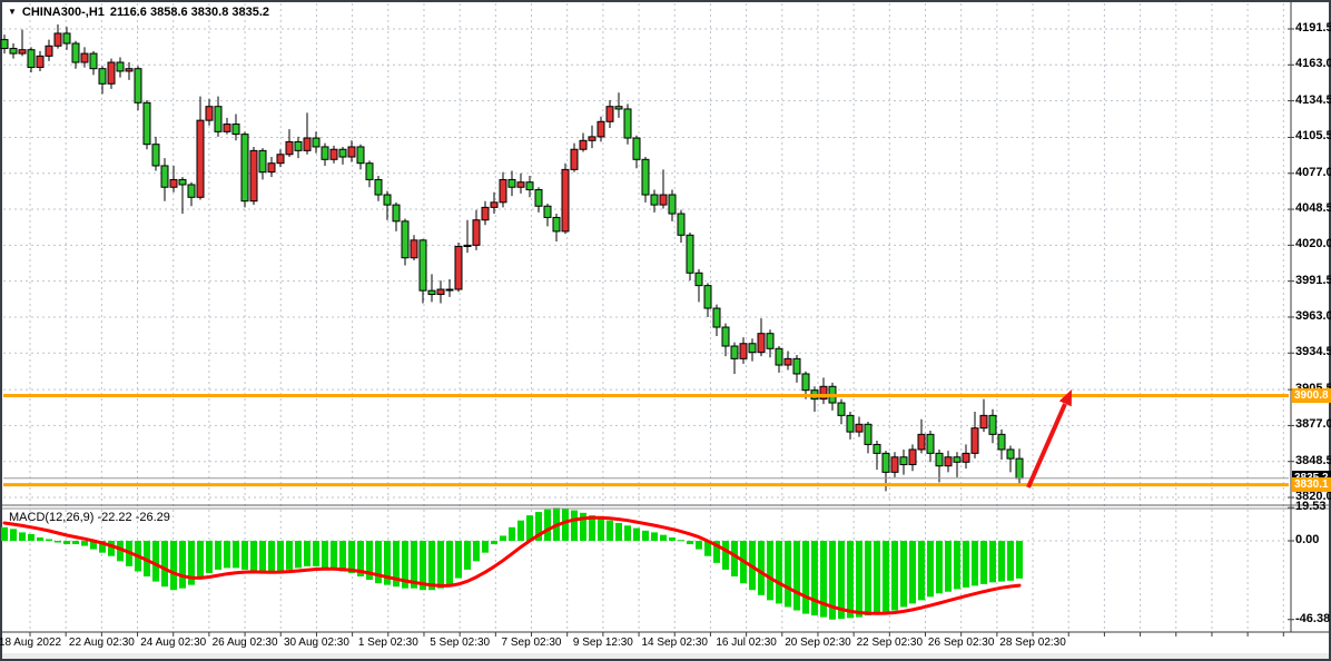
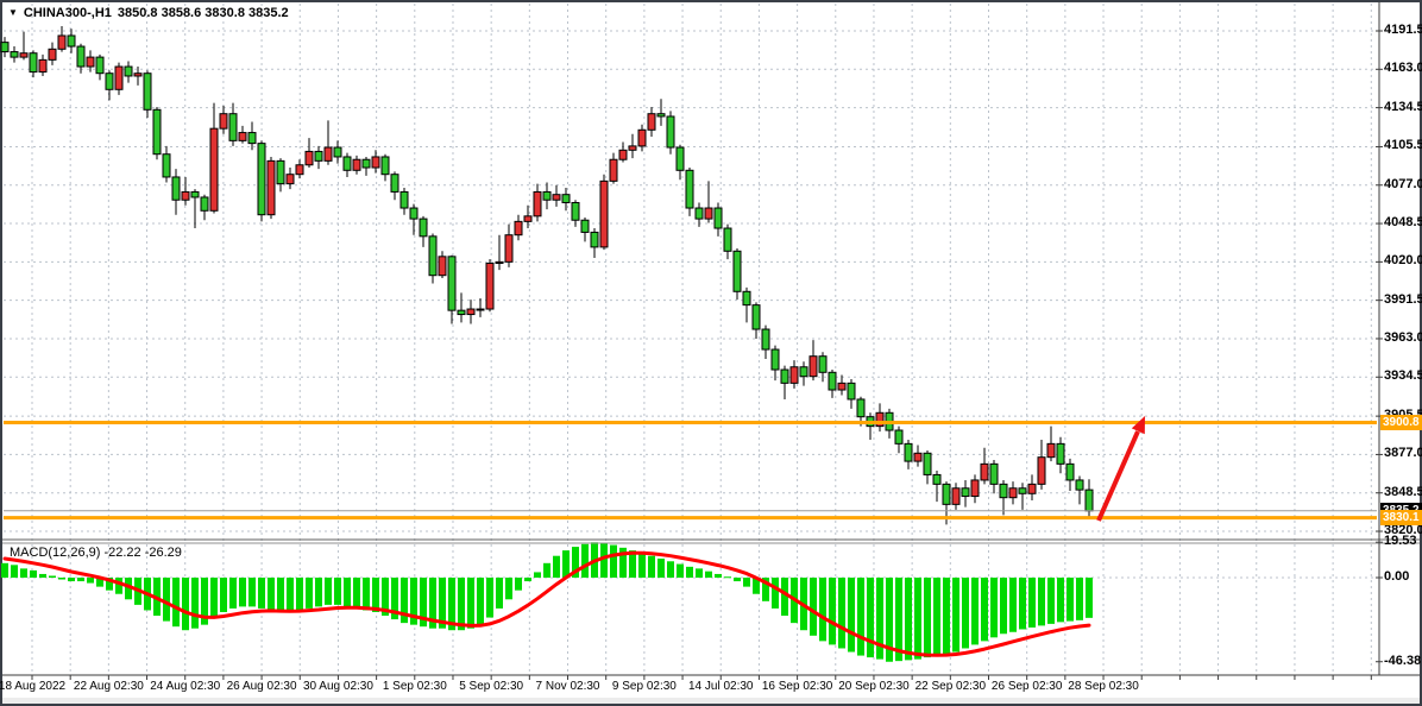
  ▼
  CHINA300-,H1
- 2116.6 3858.6 3830.8 3835.2
+ 3850.8 3858.6 3830.8 3835.2
  MACD(12,26,9) -22.22 -26.29
  4191.5
  4163.0
  4134.5
  4105.5
  4077.0
  4048.5
  4020.0
  3991.5
  3963.0
  3934.5
  3877.0
  3848.5
  3820.0
  18 Aug 2022
  22 Aug 02:30
  24 Aug 02:30
  26 Aug 02:30
  30 Aug 02:30
  1 Sep 02:30
  5 Sep 02:30
- 7 Sep 02:30
+ 7 Nov 02:30
- 9 Sep 12:30
+ 9 Sep 02:30
- 14 Sep 02:30
+ 14 Jul 02:30
- 16 Jul 02:30
+ 16 Sep 02:30
  20 Sep 02:30
  22 Sep 02:30
  26 Sep 02:30
  28 Sep 02:30
  19.53
  0.00
  -46.38
  3900.8
  3830.1
